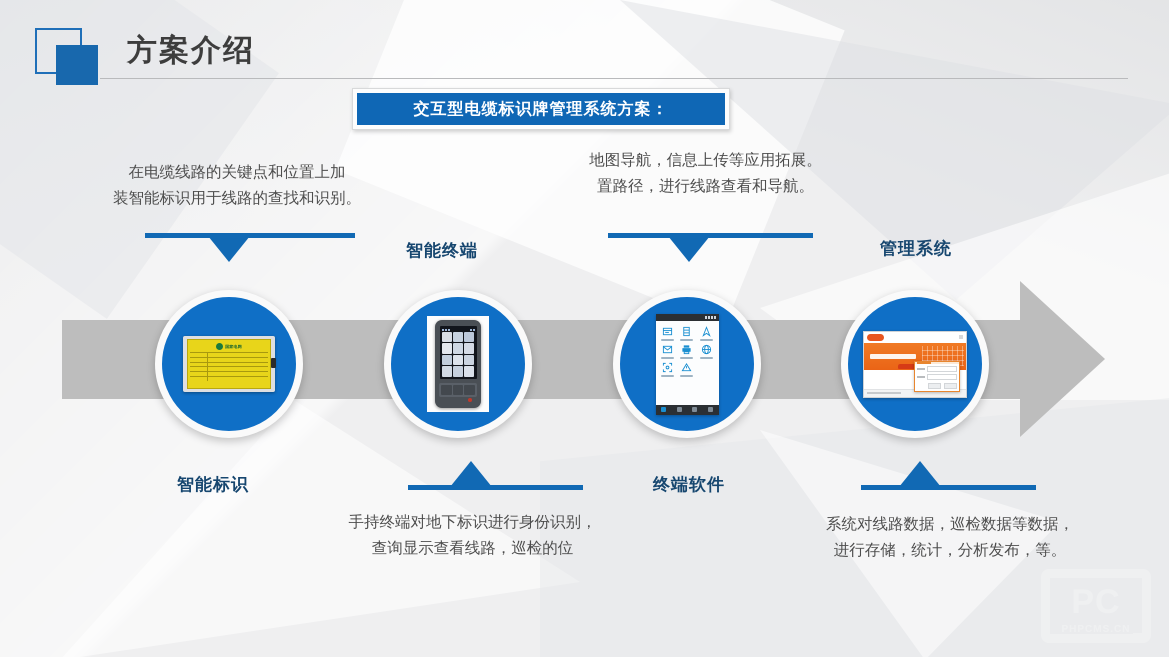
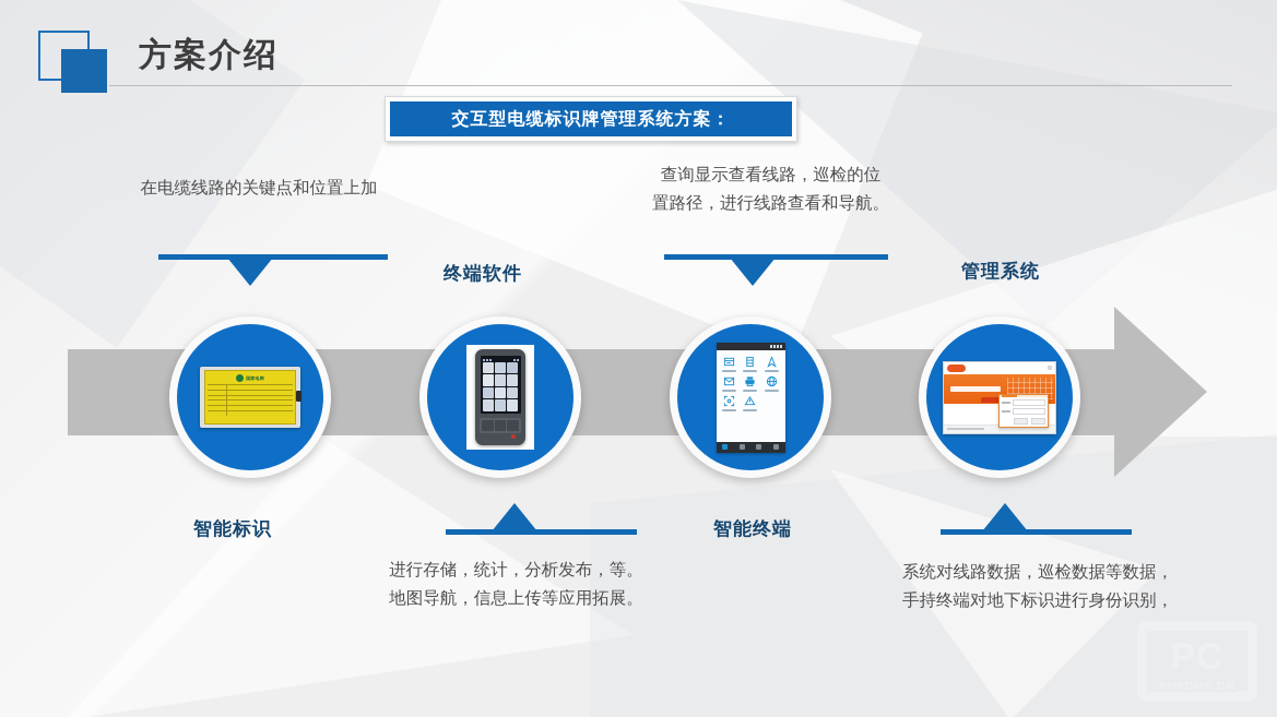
  方案介绍
  交互型电缆标识牌管理系统方案：
  在电缆线路的关键点和位置上加
- 装智能标识用于线路的查找和识别。
- 地图导航，信息上传等应用拓展。
+ 查询显示查看线路，巡检的位
  置路径，进行线路查看和导航。
- 手持终端对地下标识进行身份识别，
+ 进行存储，统计，分析发布，等。
- 查询显示查看线路，巡检的位
+ 地图导航，信息上传等应用拓展。
  系统对线路数据，巡检数据等数据，
- 进行存储，统计，分析发布，等。
+ 手持终端对地下标识进行身份识别，
- 智能终端
+ 终端软件
  管理系统
  智能标识
- 终端软件
+ 智能终端
